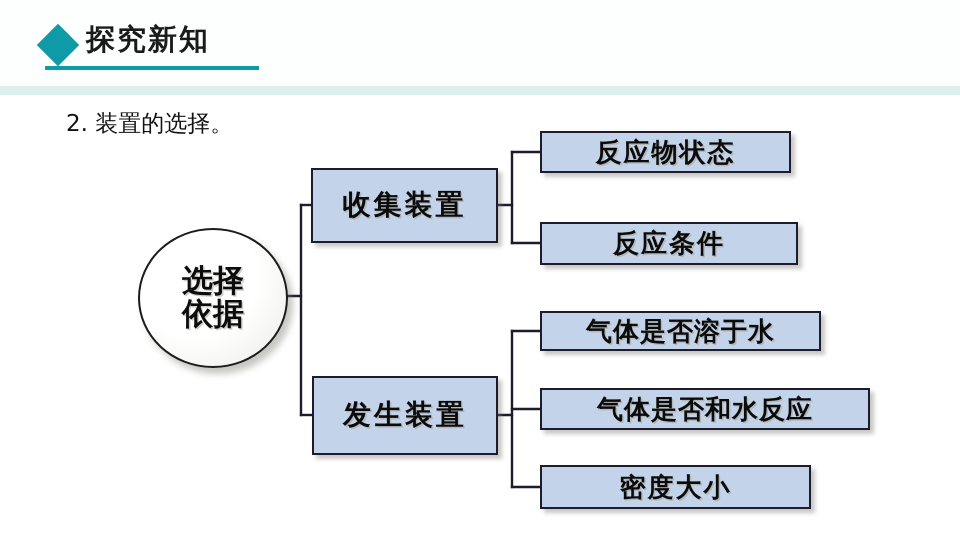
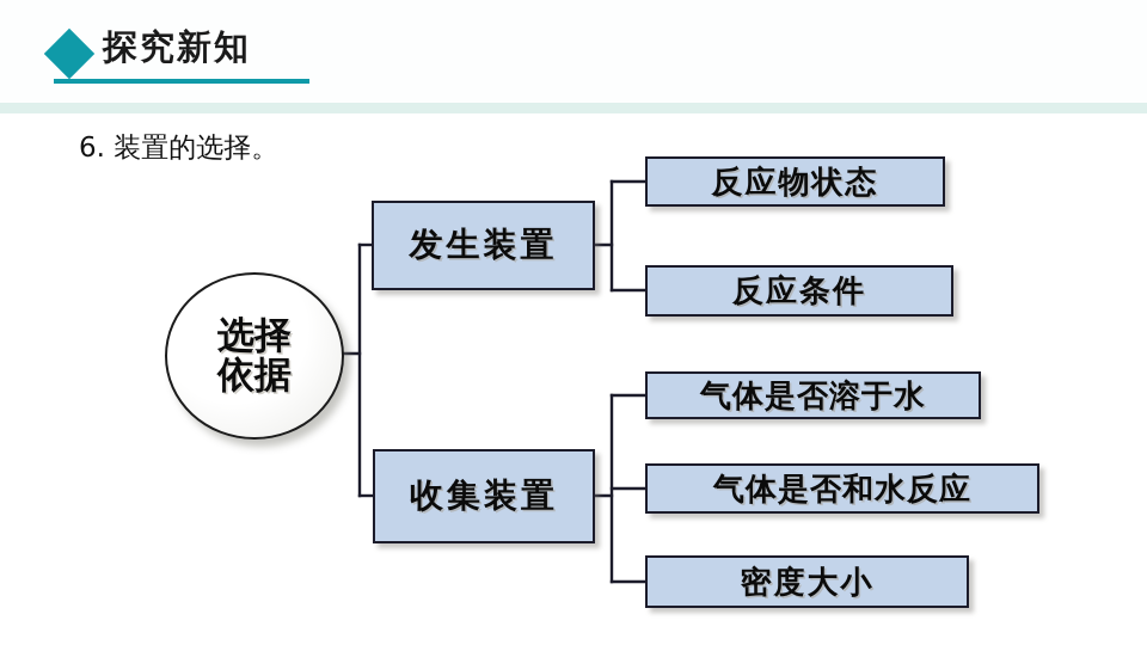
  探究新知
- 2. 装置的选择。
+ 6. 装置的选择。
  选择
  依据
- 收集装置
+ 发生装置
  反应物状态
  反应条件
- 发生装置
+ 收集装置
  气体是否溶于水
  气体是否和水反应
  密度大小
